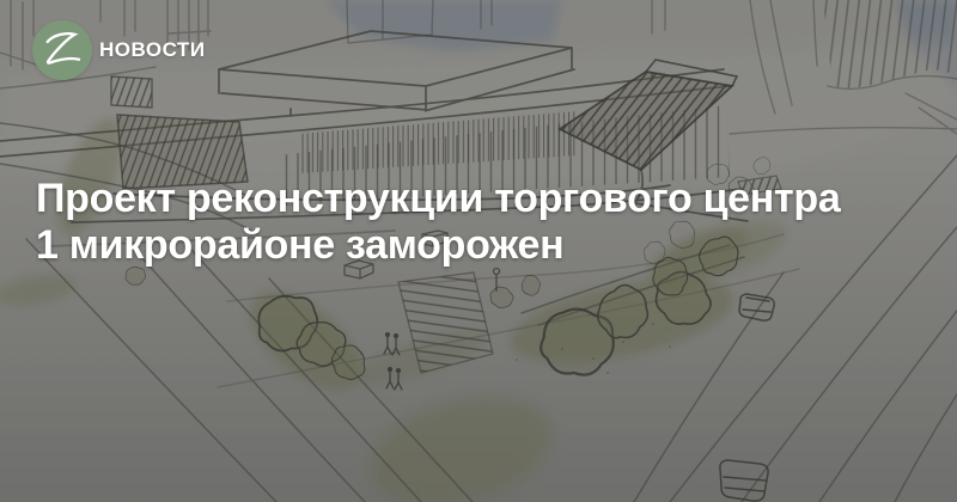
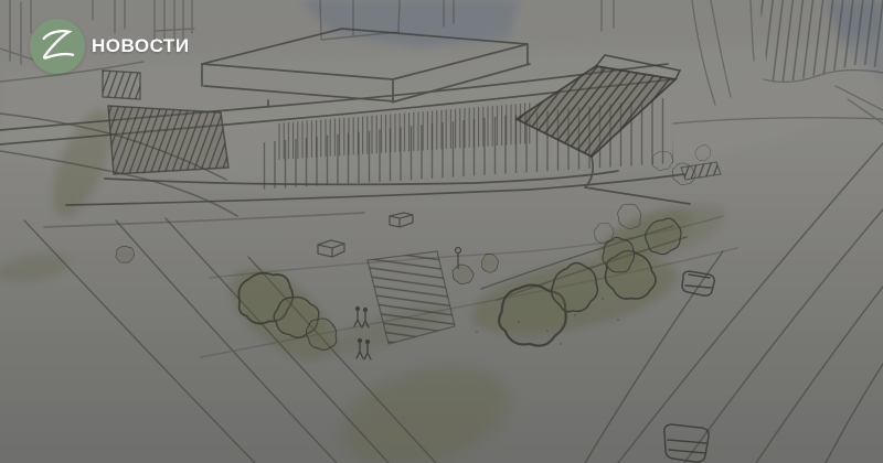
  НОВОСТИ
- Проект реконструкции торгового центра
- 1 микрорайоне заморожен
